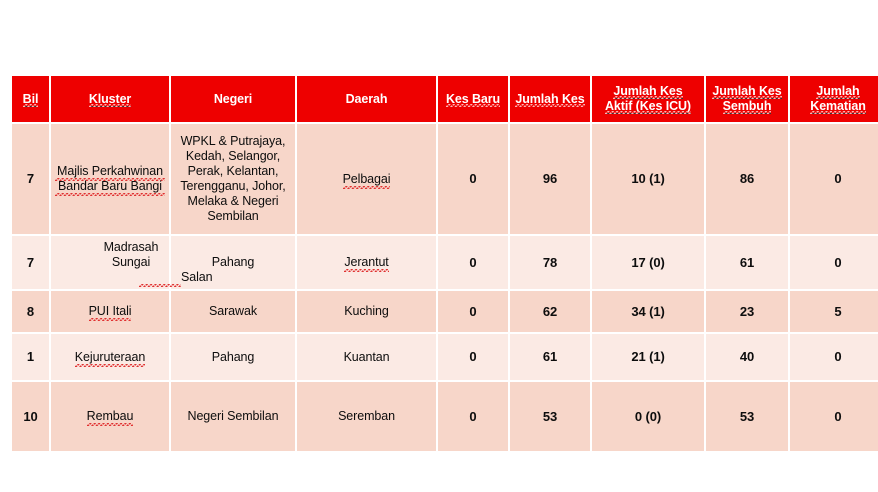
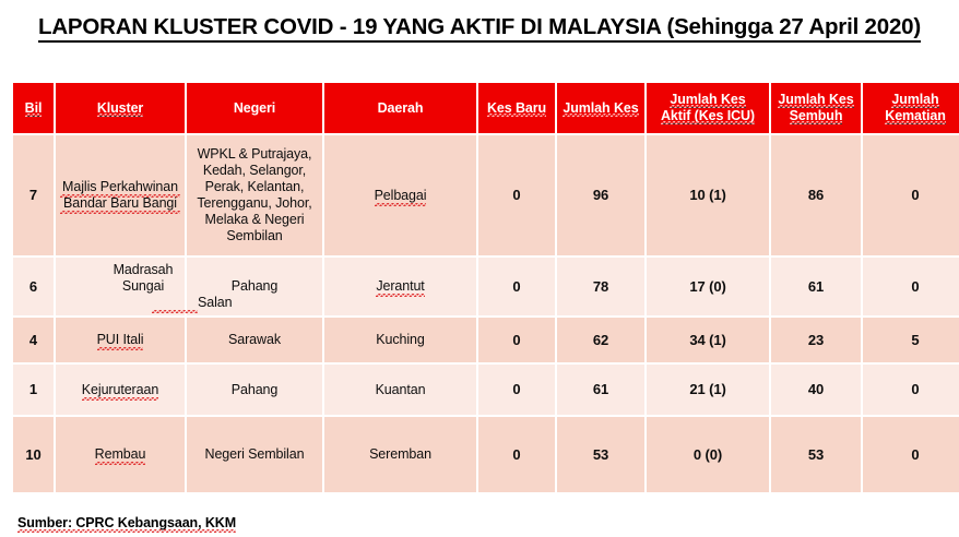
+ LAPORAN KLUSTER COVID - 19 YANG AKTIF DI MALAYSIA (Sehingga 27 April 2020)
  Bil	Kluster	Negeri	Daerah	Kes Baru	Jumlah Kes	Jumlah Kes Aktif (Kes ICU)	Jumlah Kes Sembuh	Jumlah Kematian
  7	Majlis Perkahwinan Bandar Baru Bangi	WPKL & Putrajaya, Kedah, Selangor, Perak, Kelantan, Terengganu, Johor, Melaka & Negeri Sembilan	Pelbagai	0	96	10 (1)	86	0
- 7	Madrasah Sungai Salan	Pahang	Jerantut	0	78	17 (0)	61	0
+ 6	Madrasah Sungai Salan	Pahang	Jerantut	0	78	17 (0)	61	0
- 8	PUI Itali	Sarawak	Kuching	0	62	34 (1)	23	5
+ 4	PUI Itali	Sarawak	Kuching	0	62	34 (1)	23	5
  1	Kejuruteraan	Pahang	Kuantan	0	61	21 (1)	40	0
  10	Rembau	Negeri Sembilan	Seremban	0	53	0 (0)	53	0
+ Sumber: CPRC Kebangsaan, KKM
